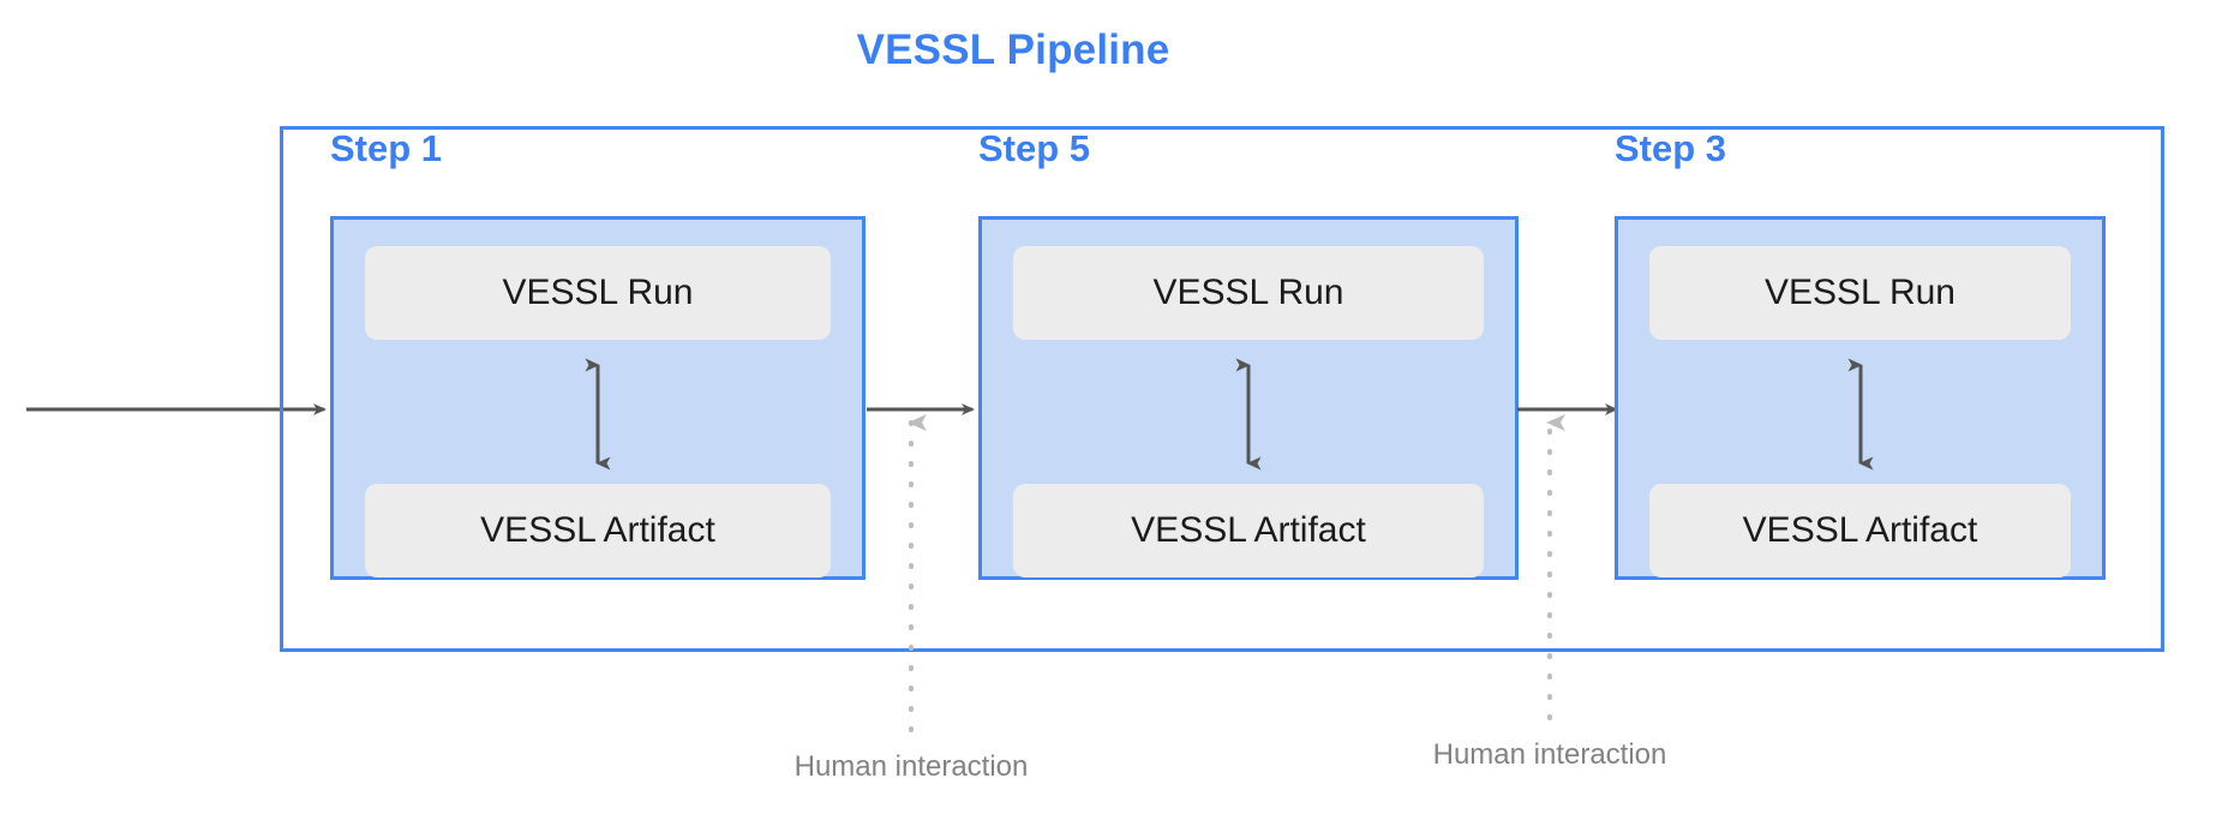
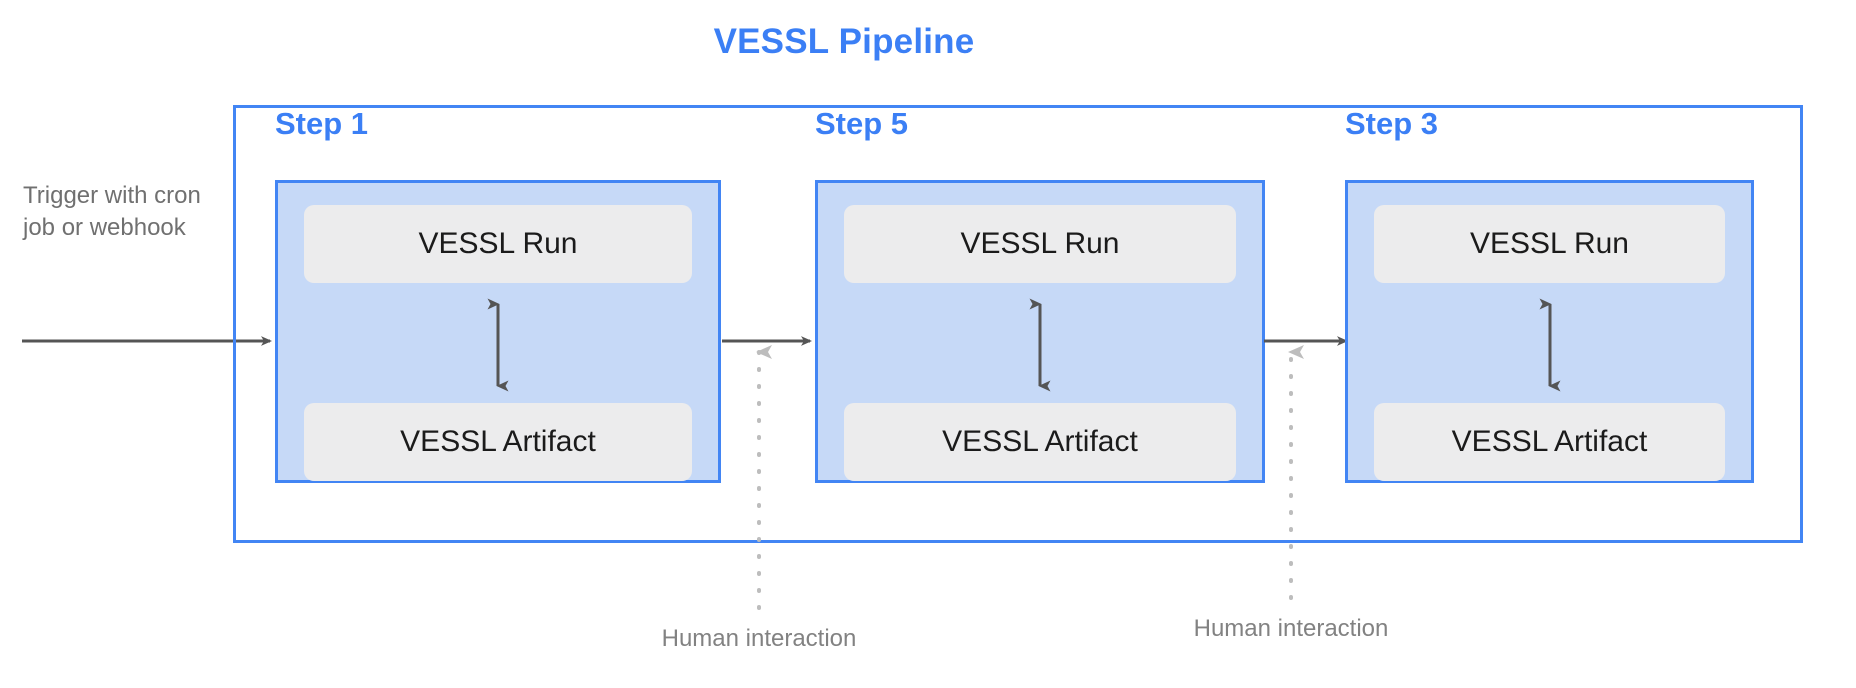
  VESSL Pipeline
+ Trigger with cron job or webhook
  Step 1
  VESSL Run
  VESSL Artifact
  Step 5
  VESSL Run
  VESSL Artifact
  Step 3
  VESSL Run
  VESSL Artifact
  Human interaction
  Human interaction
